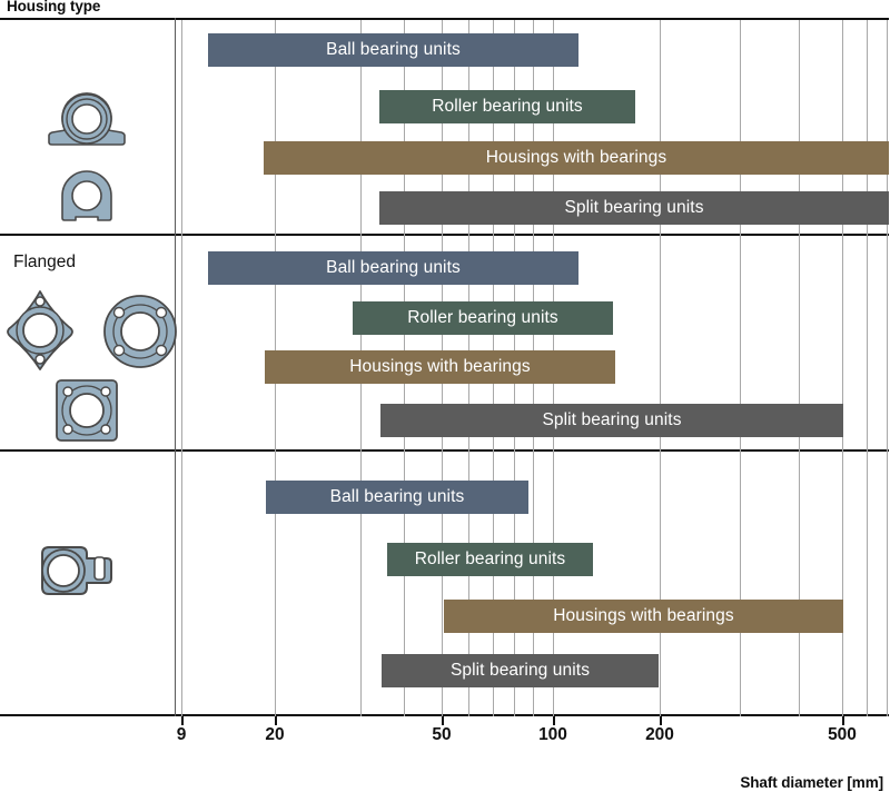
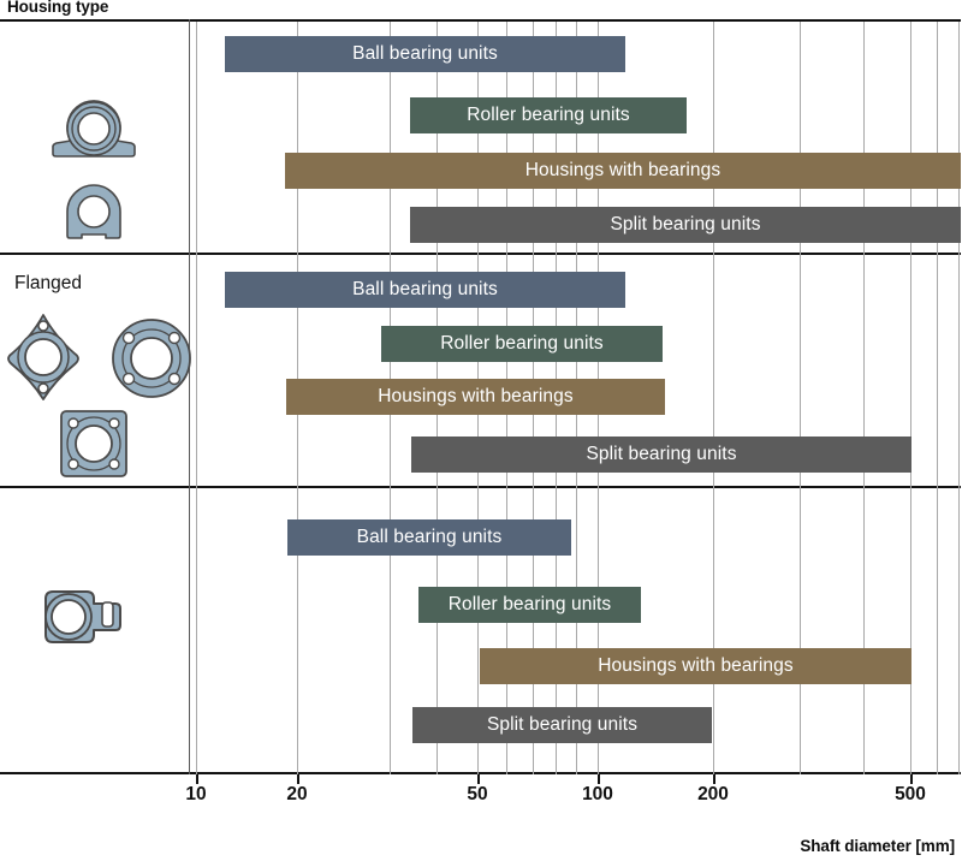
  Housing type
  Ball bearing units
  Roller bearing units
  Housings with bearings
  Split bearing units
  Flanged
  Ball bearing units
  Roller bearing units
  Housings with bearings
  Split bearing units
  Ball bearing units
  Roller bearing units
  Housings with bearings
  Split bearing units
- 9
+ 10
  20
  50
  100
  200
  500
  Shaft diameter [mm]
